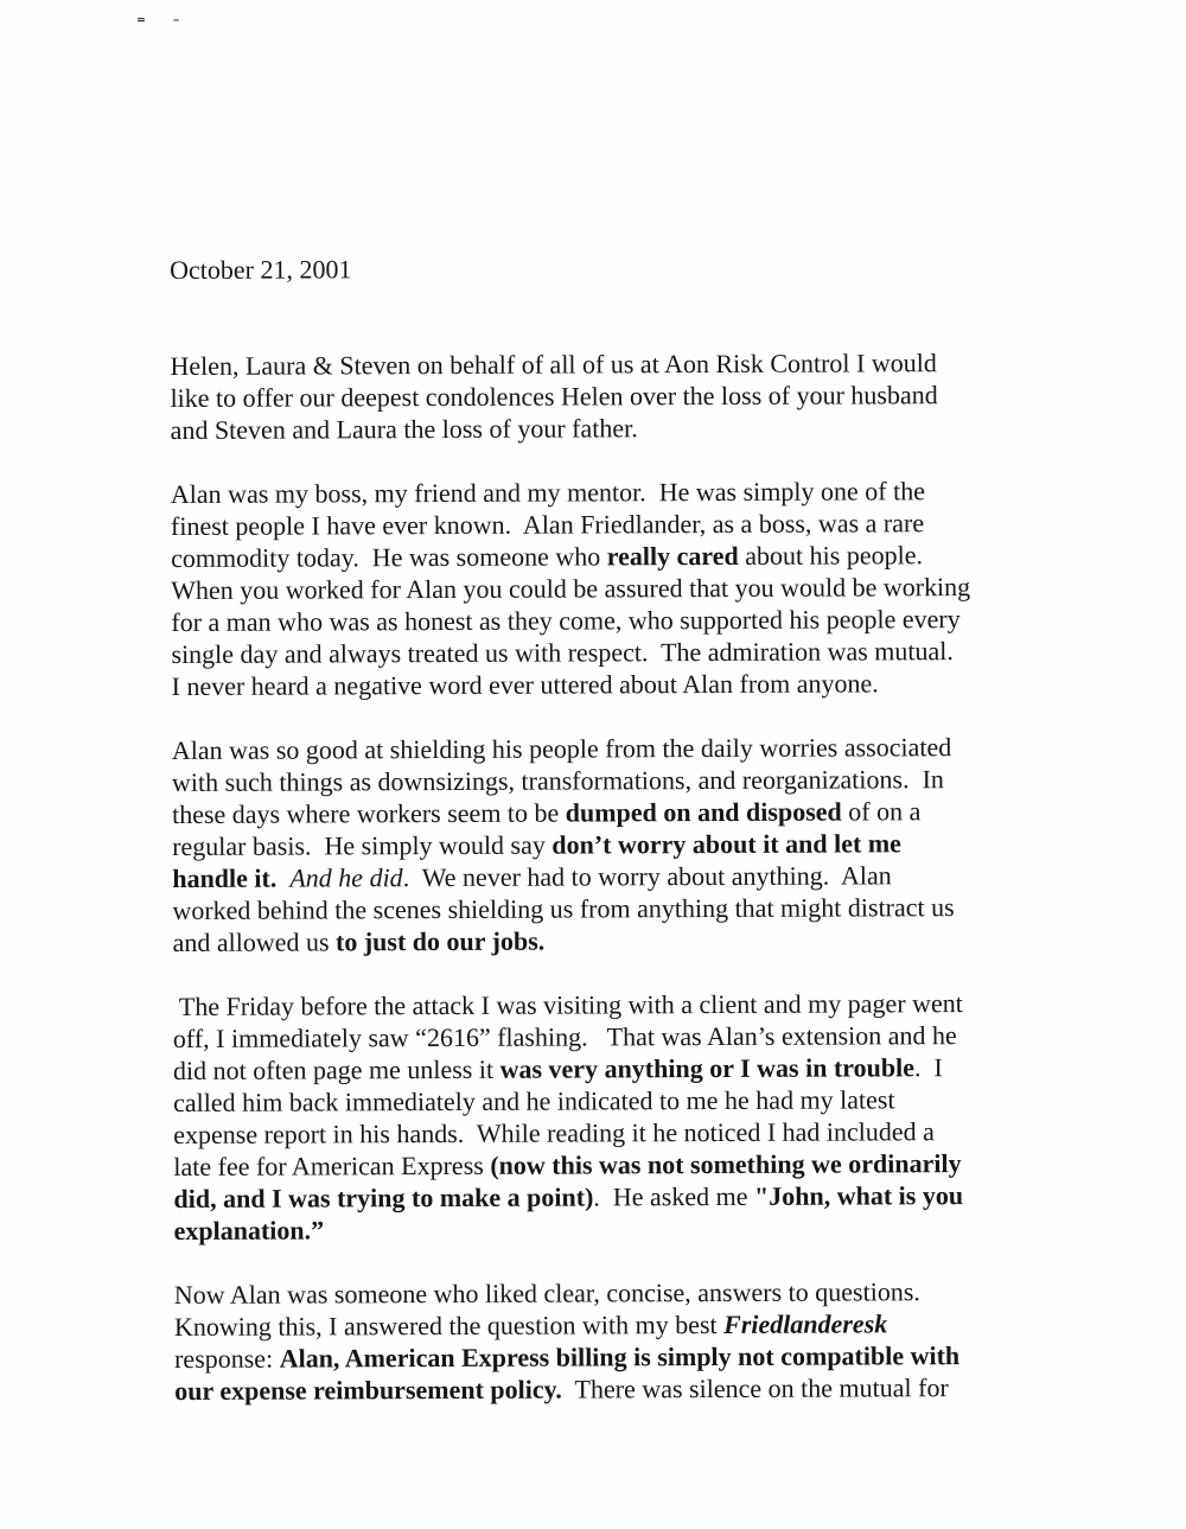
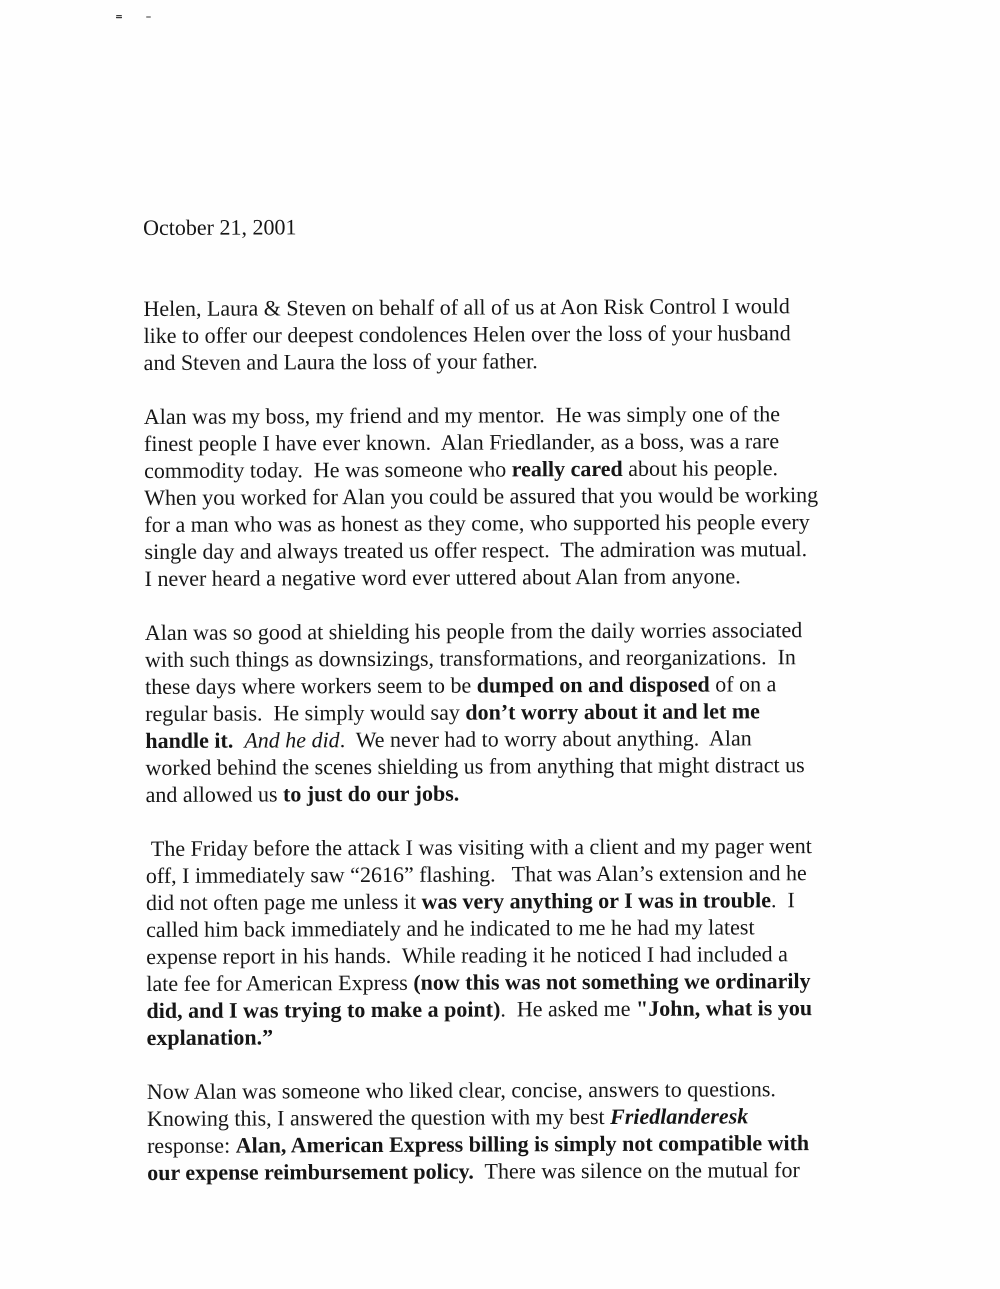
  October 21, 2001
  Helen, Laura & Steven on behalf of all of us at Aon Risk Control I would
  like to offer our deepest condolences Helen over the loss of your husband
  and Steven and Laura the loss of your father.
  Alan was my boss, my friend and my mentor. He was simply one of the
  finest people I have ever known. Alan Friedlander, as a boss, was a rare
  commodity today. He was someone who really cared about his people.
  When you worked for Alan you could be assured that you would be working
  for a man who was as honest as they come, who supported his people every
- single day and always treated us with respect. The admiration was mutual.
+ single day and always treated us offer respect. The admiration was mutual.
  I never heard a negative word ever uttered about Alan from anyone.
  Alan was so good at shielding his people from the daily worries associated
  with such things as downsizings, transformations, and reorganizations. In
  these days where workers seem to be dumped on and disposed of on a
  regular basis. He simply would say don’t worry about it and let me
  handle it. And he did. We never had to worry about anything. Alan
  worked behind the scenes shielding us from anything that might distract us
  and allowed us to just do our jobs.
  The Friday before the attack I was visiting with a client and my pager went
  off, I immediately saw “2616” flashing. That was Alan’s extension and he
  did not often page me unless it was very anything or I was in trouble. I
  called him back immediately and he indicated to me he had my latest
  expense report in his hands. While reading it he noticed I had included a
  late fee for American Express (now this was not something we ordinarily
  did, and I was trying to make a point). He asked me "John, what is you
  explanation.”
  Now Alan was someone who liked clear, concise, answers to questions.
  Knowing this, I answered the question with my best Friedlanderesk
  response: Alan, American Express billing is simply not compatible with
  our expense reimbursement policy. There was silence on the mutual for
